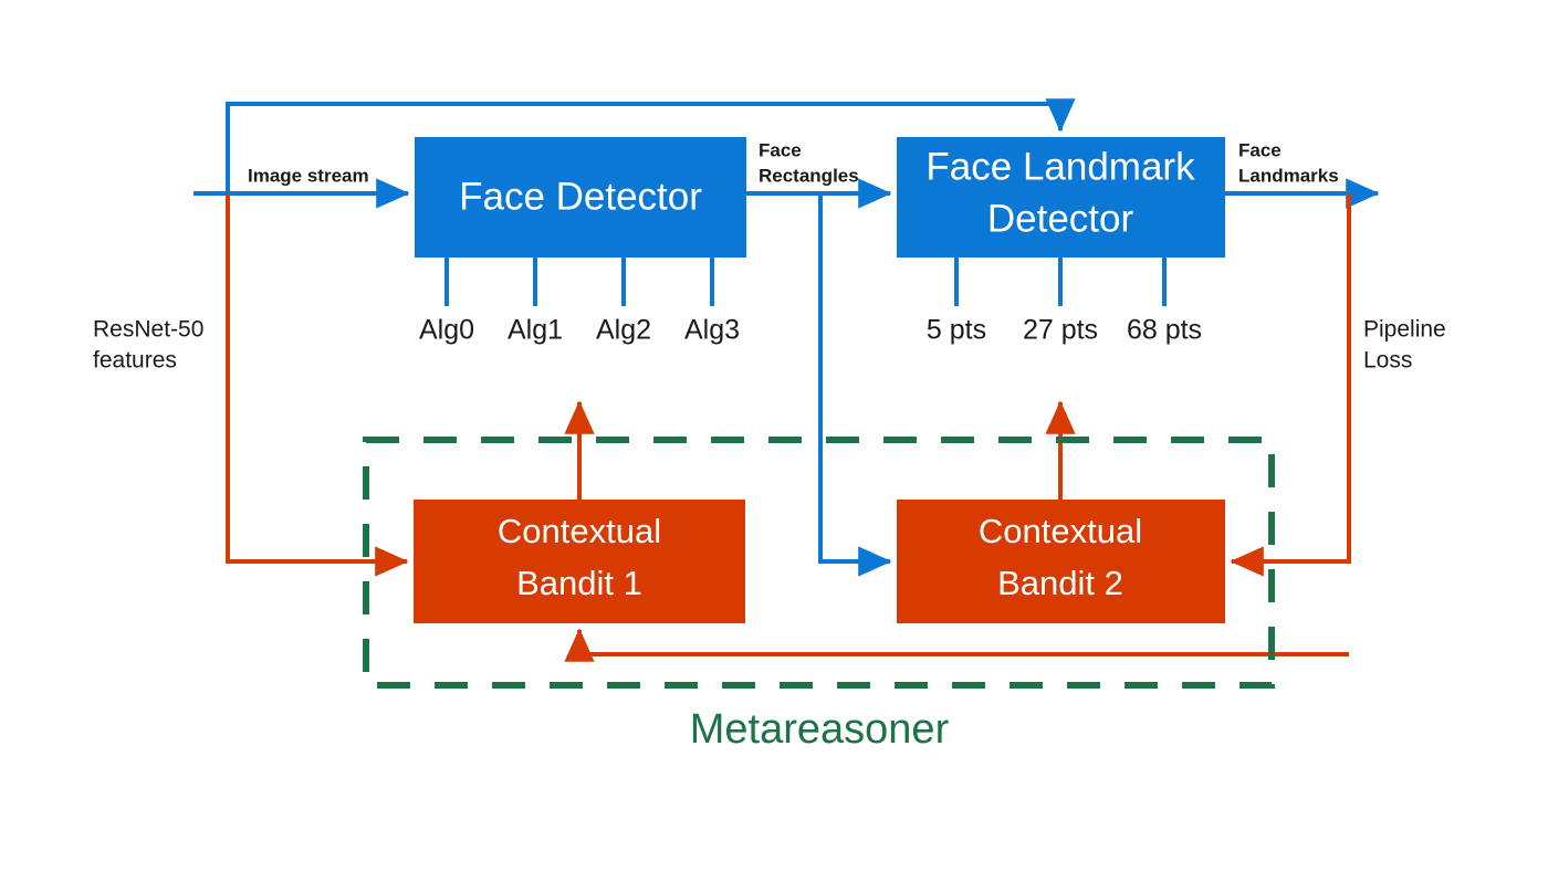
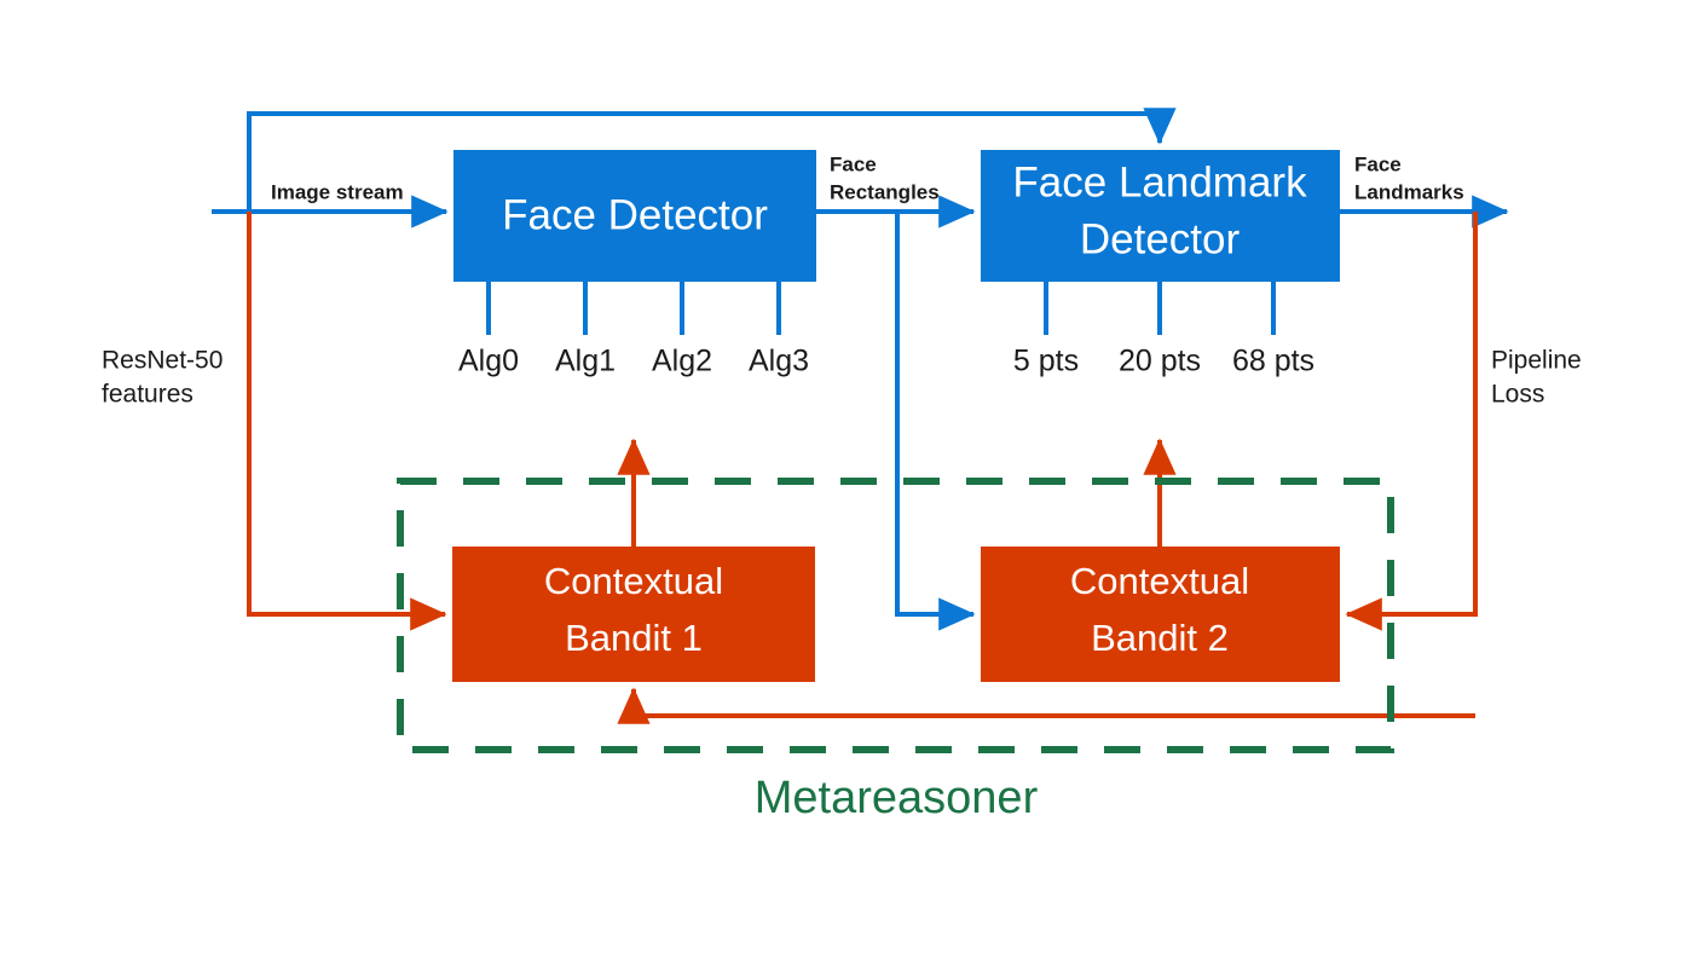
  Face Detector
  Face Landmark
  Detector
  Contextual
  Bandit 1
  Contextual
  Bandit 2
  Image stream
  Face
  Rectangles
  Face
  Landmarks
  ResNet-50
  features
  Pipeline
  Loss
  Alg0
  Alg1
  Alg2
  Alg3
  5 pts
- 27 pts
+ 20 pts
  68 pts
  Metareasoner
